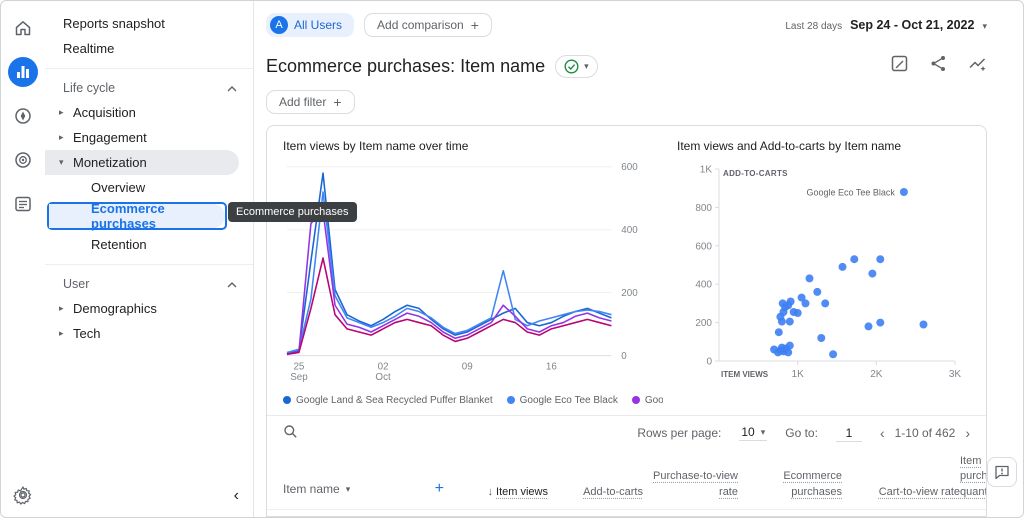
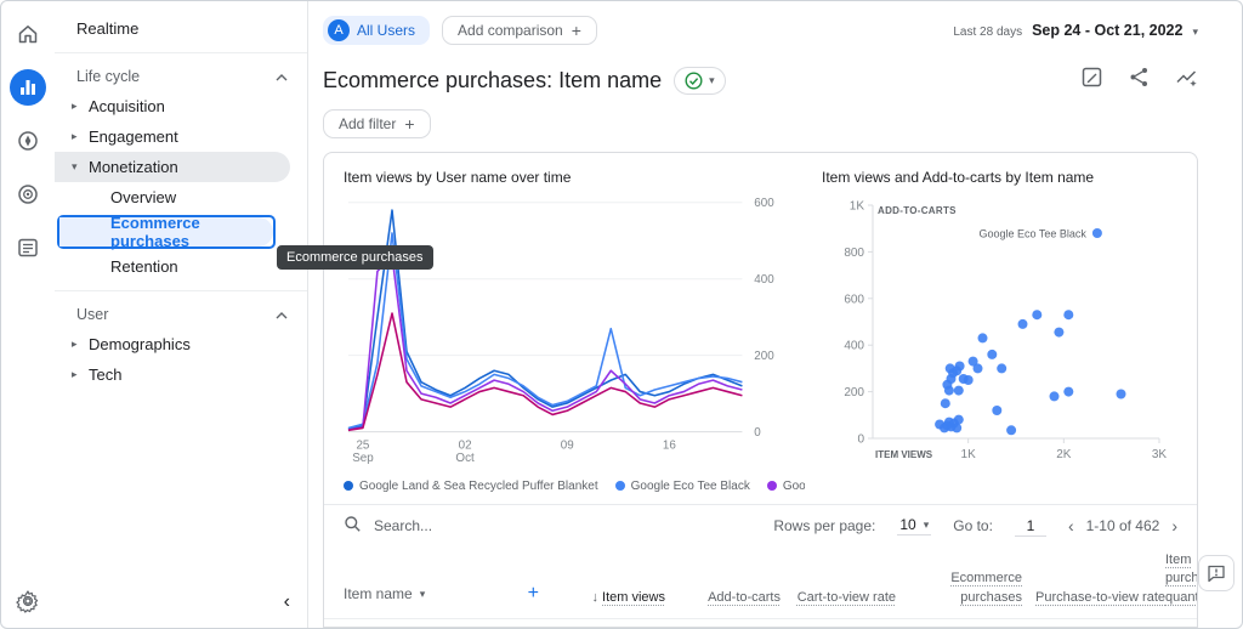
- Reports snapshot
  Realtime
  Life cycle
  ▸
  Acquisition
  ▸
  Engagement
  ▾
  Monetization
  Overview
  Ecommerce purchases
  Retention
  User
  ▸
  Demographics
  ▸
  Tech
  ‹
  Ecommerce purchases
  A
  All Users
  Add comparison
  +
  Last 28 days
  Sep 24 - Oct 21, 2022
  ▾
  Ecommerce purchases: Item name
  ▾
  Add filter
  +
- Item views by Item name over time
+ Item views by User name over time
  0
  200
  400
  600
  25 Sep
  02 Oct
  09
  16
  Google Land & Sea Recycled Puffer Blanket
  Google Eco Tee Black
  Goo
  Item views and Add-to-carts by Item name
  0
  200
  400
  600
  800
  1K
  1K
  2K
  3K
  ADD-TO-CARTS
  ITEM VIEWS
  Google Eco Tee Black
+ Search...
  Rows per page:
  10
  ▾
  Go to:
  1
  ‹
  1-10 of 462
  ›
  Item name
  ▾
  +
  ↓ Item views
  Add-to-carts
- Purchase-to-view rate
+ Cart-to-view rate
  Ecommerce purchases
- Cart-to-view rate
+ Purchase-to-view rate
